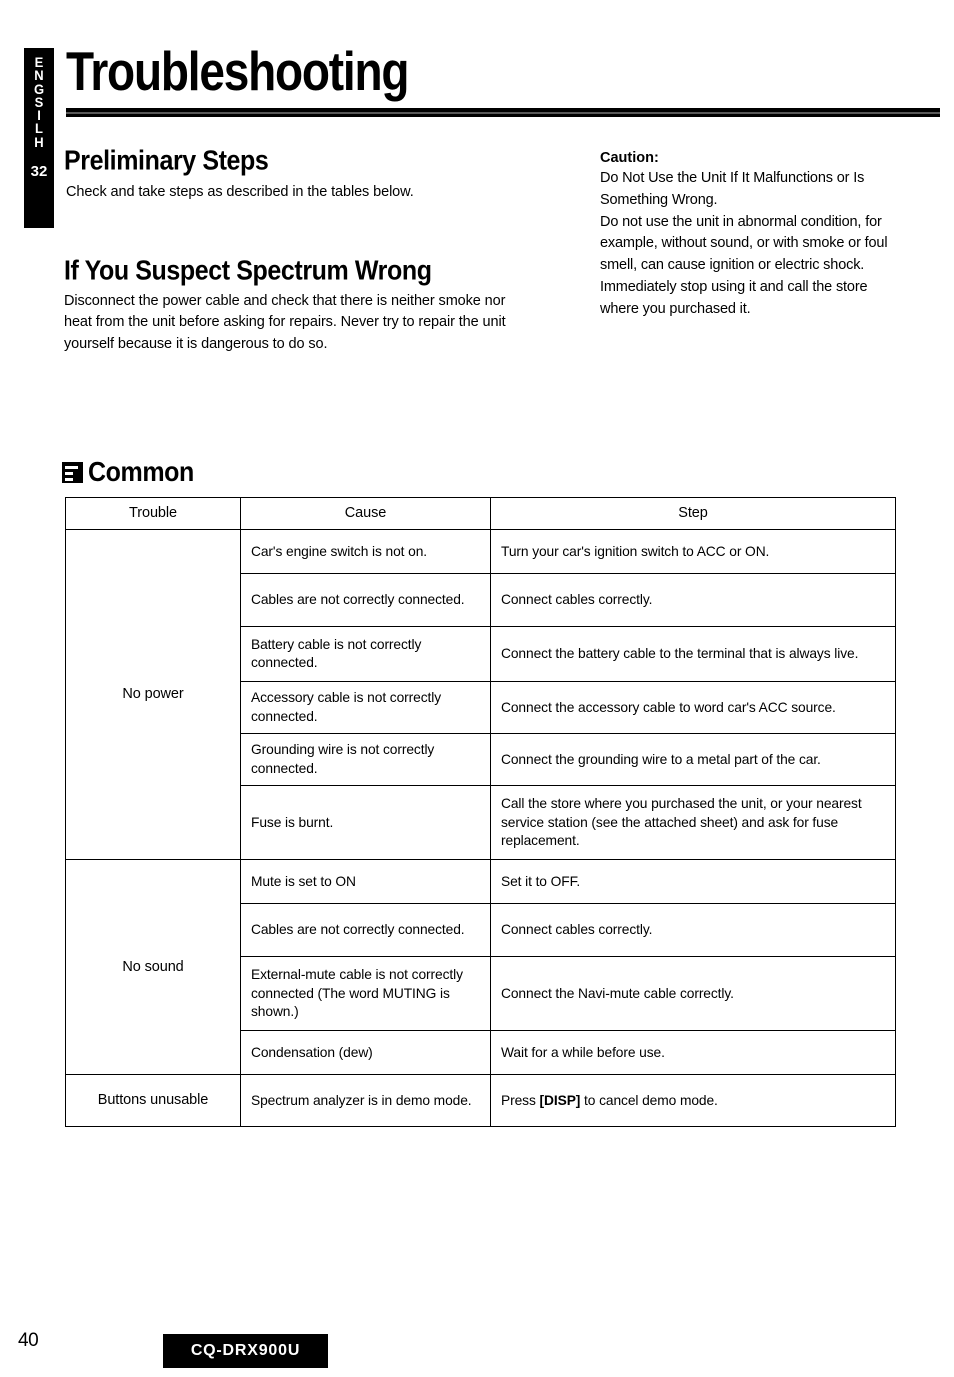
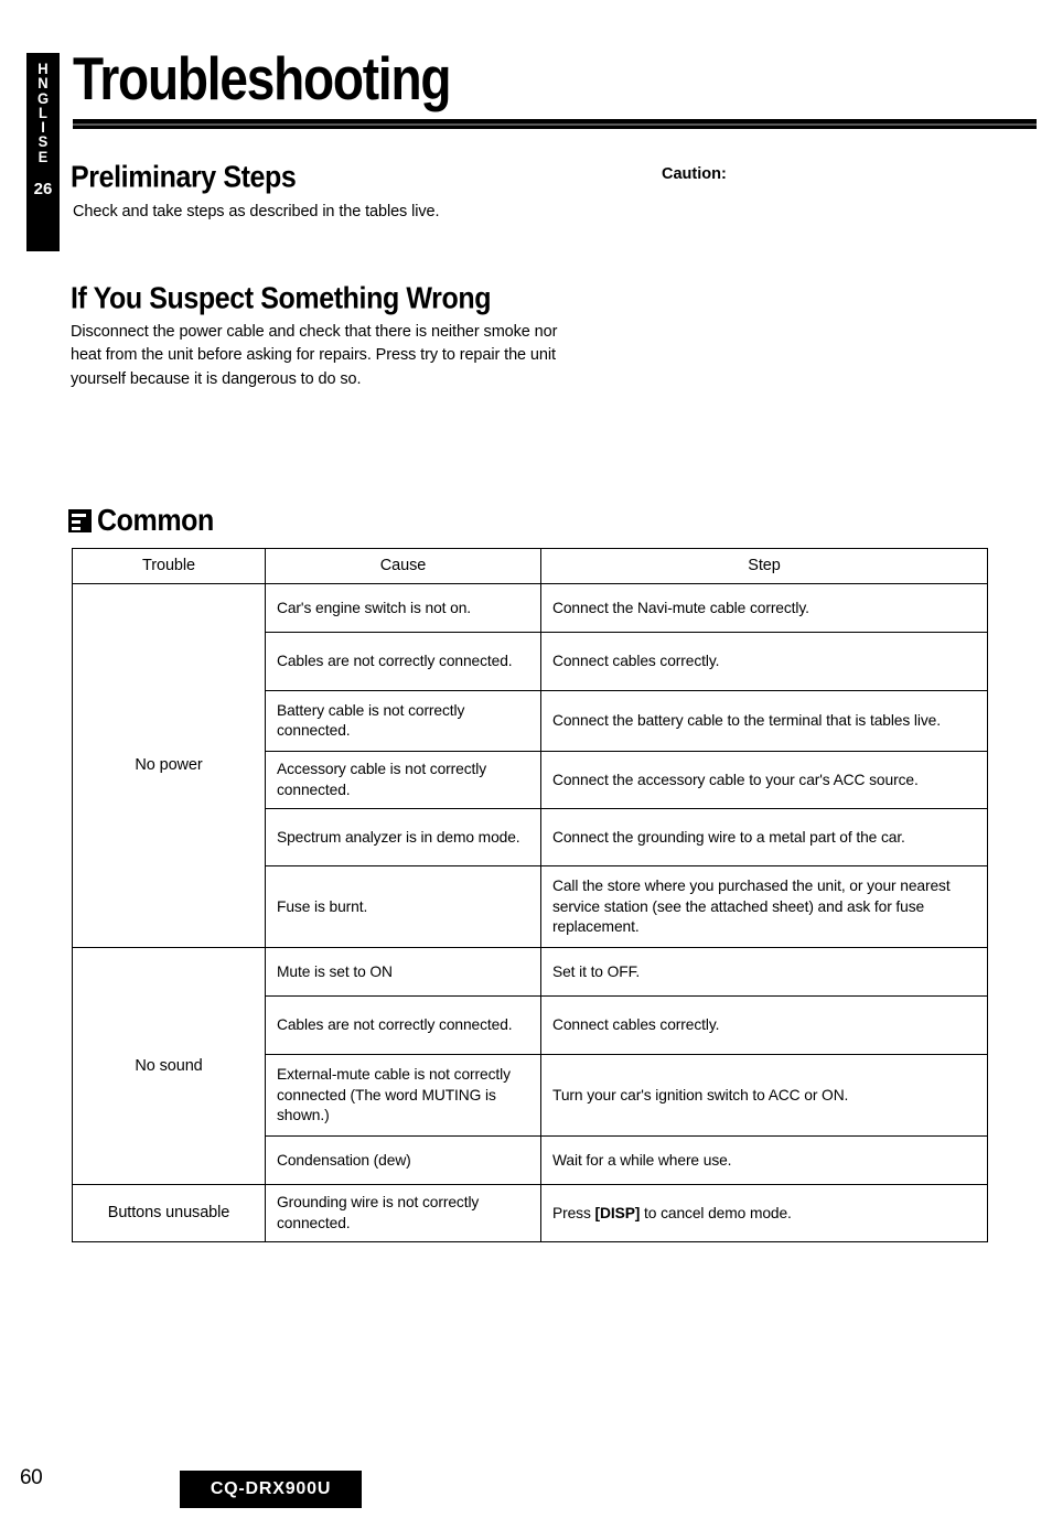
- E
+ H
  N
  G
- S
+ L
  I
- L
+ S
- H
+ E
- 32
+ 26
  Troubleshooting
  Preliminary Steps
- Check and take steps as described in the tables below.
+ Check and take steps as described in the tables live.
- If You Suspect Spectrum Wrong
+ If You Suspect Something Wrong
- Disconnect the power cable and check that there is neither smoke nor heat from the unit before asking for repairs. Never try to repair the unit yourself because it is dangerous to do so.
+ Disconnect the power cable and check that there is neither smoke nor heat from the unit before asking for repairs. Press try to repair the unit yourself because it is dangerous to do so.
  Caution:
- Do Not Use the Unit If It Malfunctions or Is Something Wrong.
- Do not use the unit in abnormal condition, for example, without sound, or with smoke or foul smell, can cause ignition or electric shock. Immediately stop using it and call the store where you purchased it.
  Common
  Trouble	Cause	Step
- No power	Car's engine switch is not on.	Turn your car's ignition switch to ACC or ON.
+ No power	Car's engine switch is not on.	Connect the Navi-mute cable correctly.
  Cables are not correctly connected.	Connect cables correctly.
- Battery cable is not correctly connected.	Connect the battery cable to the terminal that is always live.
+ Battery cable is not correctly connected.	Connect the battery cable to the terminal that is tables live.
- Accessory cable is not correctly connected.	Connect the accessory cable to word car's ACC source.
+ Accessory cable is not correctly connected.	Connect the accessory cable to your car's ACC source.
- Grounding wire is not correctly connected.	Connect the grounding wire to a metal part of the car.
+ Spectrum analyzer is in demo mode.	Connect the grounding wire to a metal part of the car.
  Fuse is burnt.	Call the store where you purchased the unit, or your nearest service station (see the attached sheet) and ask for fuse replacement.
  No sound	Mute is set to ON	Set it to OFF.
  Cables are not correctly connected.	Connect cables correctly.
- External-mute cable is not correctly connected (The word MUTING is shown.)	Connect the Navi-mute cable correctly.
+ External-mute cable is not correctly connected (The word MUTING is shown.)	Turn your car's ignition switch to ACC or ON.
- Condensation (dew)	Wait for a while before use.
+ Condensation (dew)	Wait for a while where use.
- Buttons unusable	Spectrum analyzer is in demo mode.	Press [DISP] to cancel demo mode.
+ Buttons unusable	Grounding wire is not correctly connected.	Press [DISP] to cancel demo mode.
- 40
+ 60
  CQ-DRX900U
